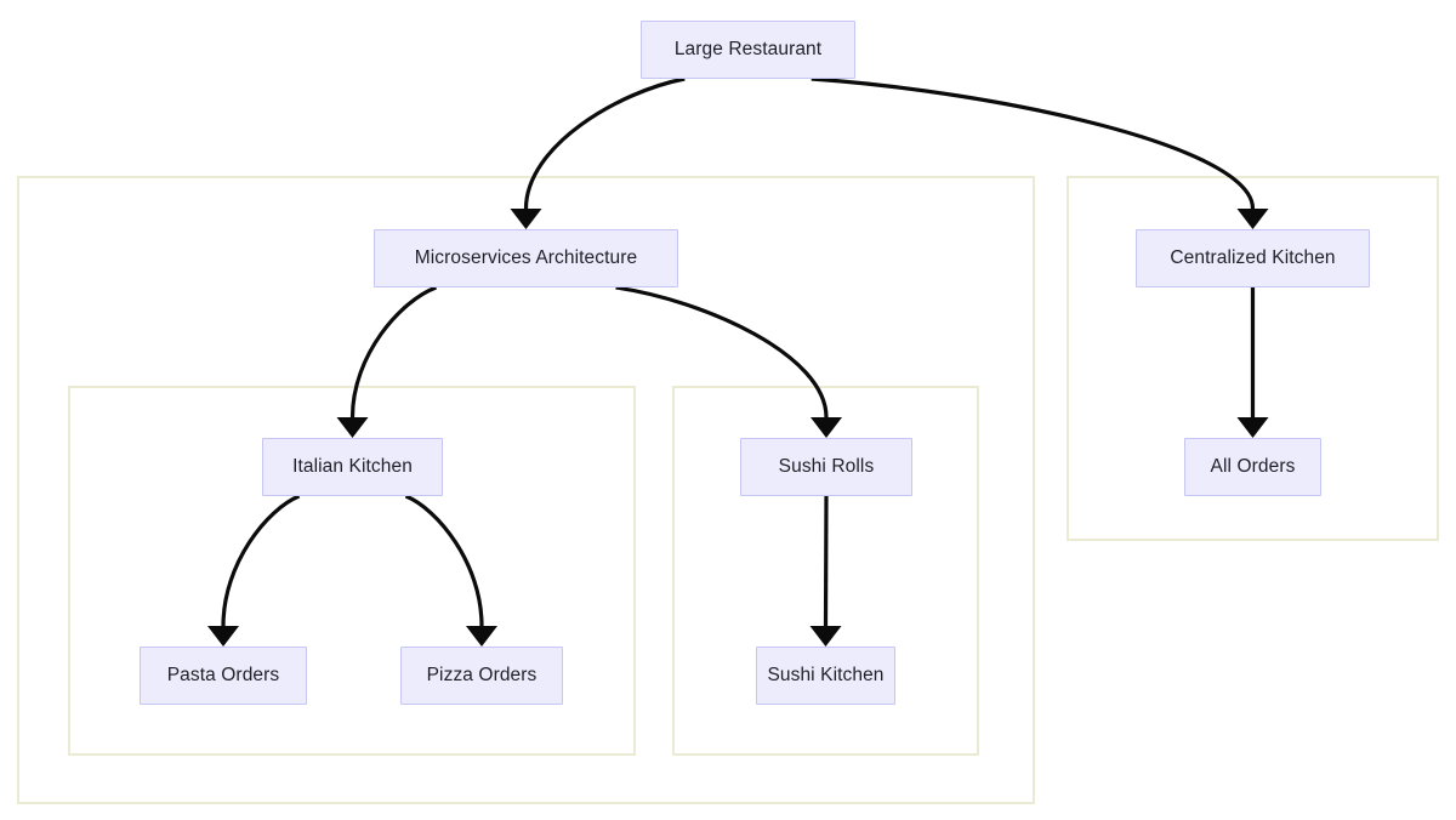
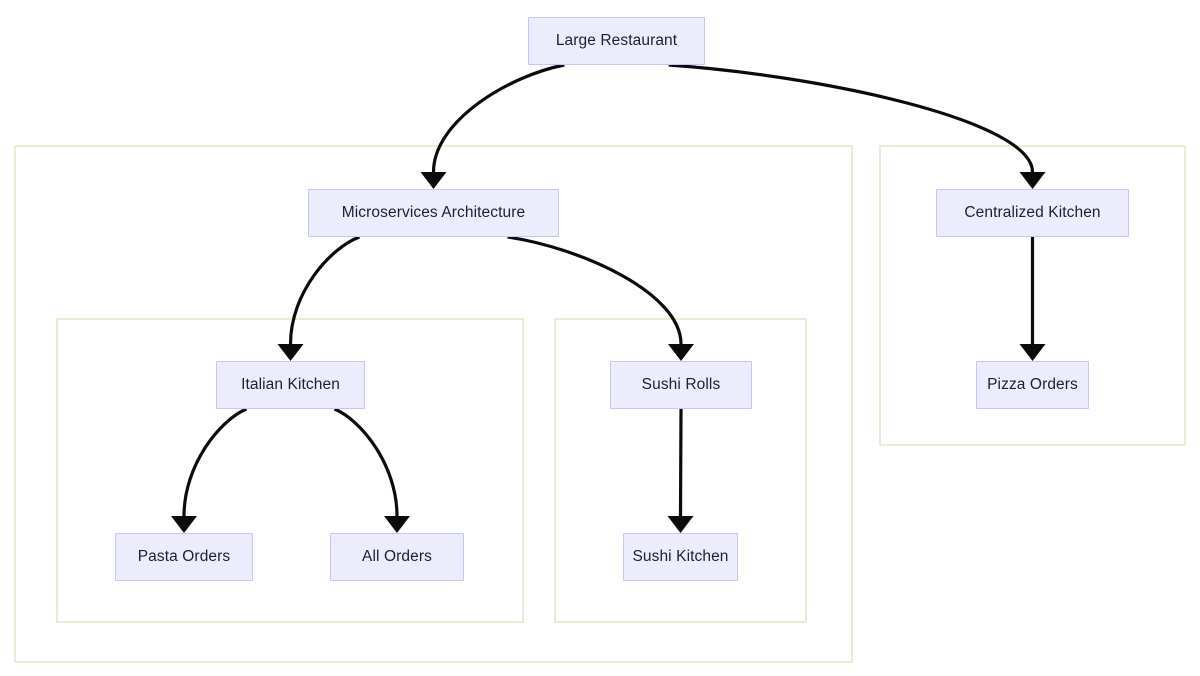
  Large Restaurant
  Microservices Architecture
  Centralized Kitchen
  Italian Kitchen
  Sushi Rolls
- All Orders
+ Pizza Orders
  Pasta Orders
- Pizza Orders
+ All Orders
  Sushi Kitchen
